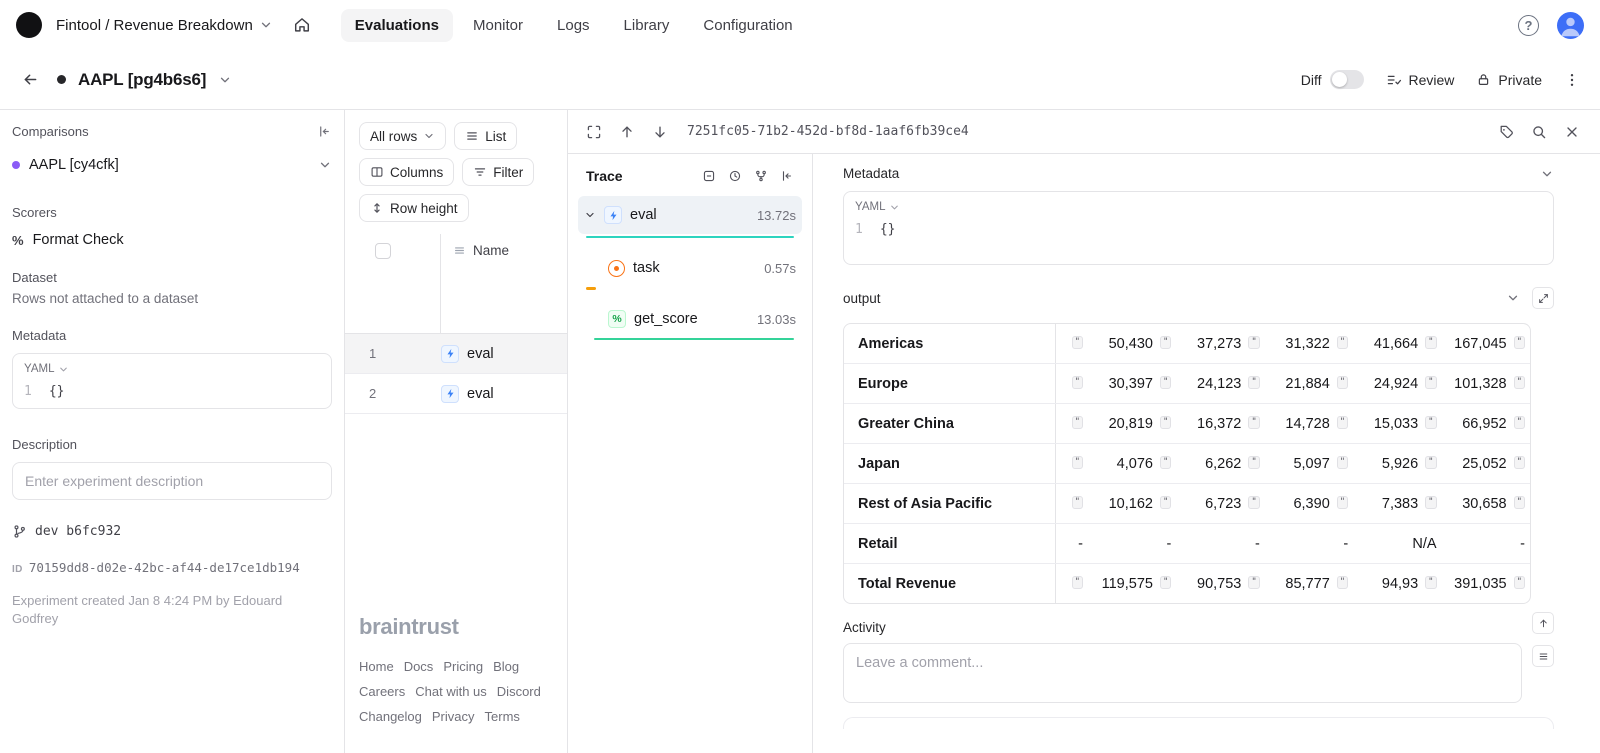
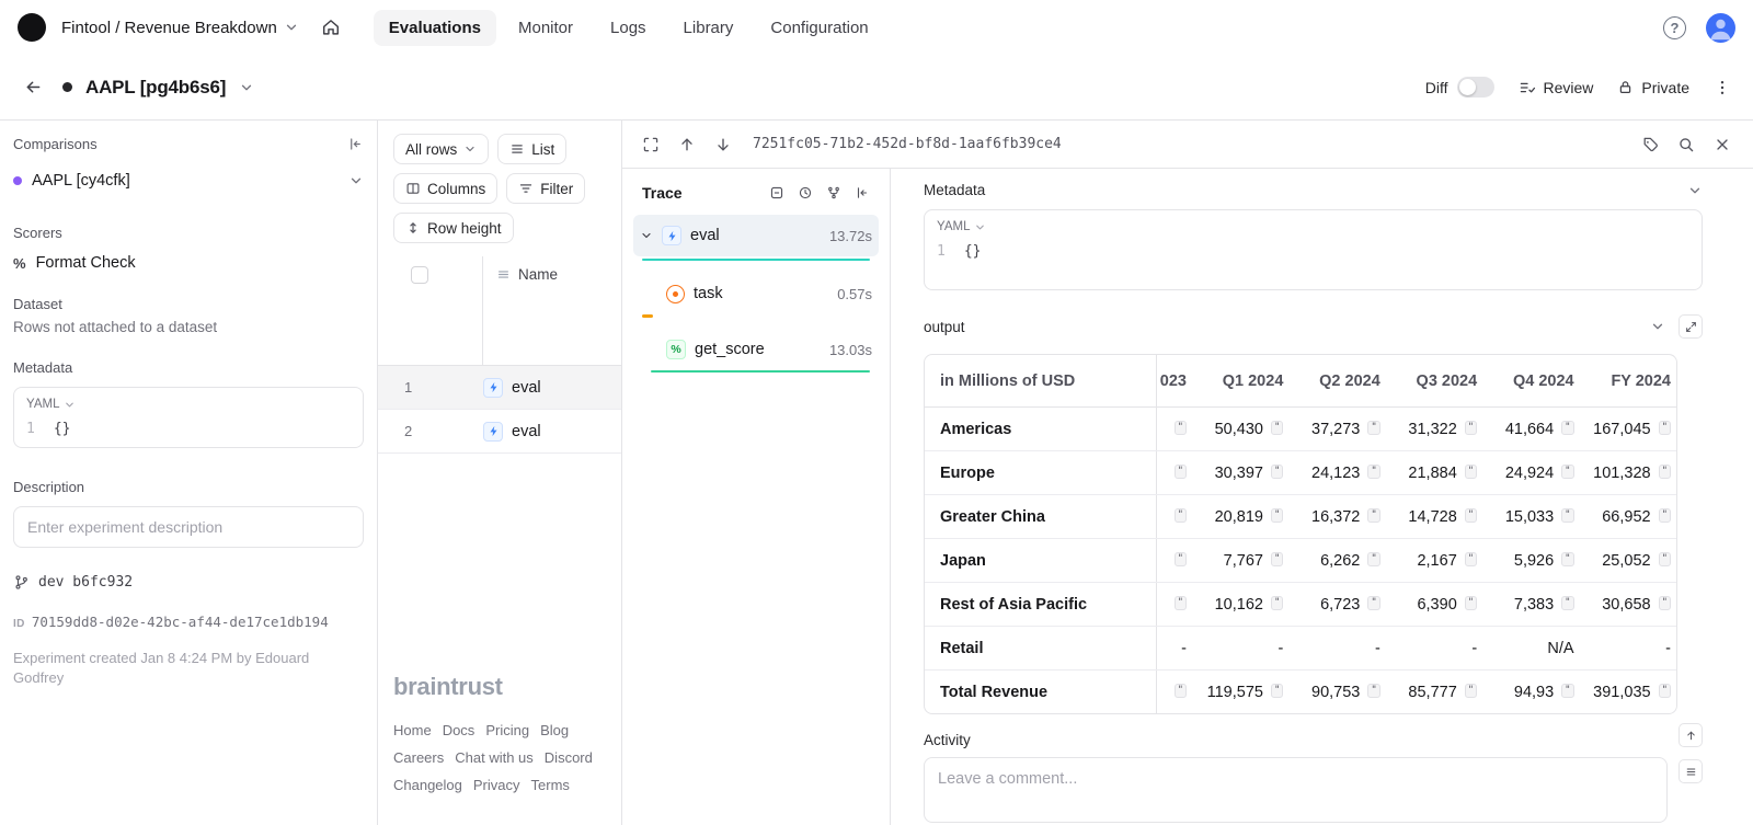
  Fintool / Revenue Breakdown
  Evaluations
  Monitor
  Logs
  Library
  Configuration
  ?
  AAPL [pg4b6s6]
  Diff
  Review
  Private
  Comparisons
  AAPL [cy4cfk]
  Scorers
  %
  Format Check
  Dataset
  Rows not attached to a dataset
  Metadata
  YAML
  1
  {}
  Description
  Enter experiment description
  dev b6fc932
  ID
  70159dd8-d02e-42bc-af44-de17ce1db194
  Experiment created Jan 8 4:24 PM by Edouard Godfrey
  All rows
  List
  Columns
  Filter
  Row height
  Name
  1
  eval
  2
  eval
  braintrust
  Home Docs Pricing Blog
  Careers Chat with us Discord
  Changelog Privacy Terms
  7251fc05-71b2-452d-bf8d-1aaf6fb39ce4
  Trace
  eval
  13.72s
  task
  0.57s
  %
  get_score
  13.03s
  Metadata
  YAML
  1
  {}
  output
+ in Millions of USD
+ 023
+ Q1 2024
+ Q2 2024
+ Q3 2024
+ Q4 2024
+ FY 2024
  Americas
  "
  50,430
  "
  37,273
  "
  31,322
  "
  41,664
  "
  167,045
  "
  Europe
  "
  30,397
  "
  24,123
  "
  21,884
  "
  24,924
  "
  101,328
  "
  Greater China
  "
  20,819
  "
  16,372
  "
  14,728
  "
  15,033
  "
  66,952
  "
  Japan
  "
- 4,076
+ 7,767
  "
  6,262
  "
- 5,097
+ 2,167
  "
  5,926
  "
  25,052
  "
  Rest of Asia Pacific
  "
  10,162
  "
  6,723
  "
  6,390
  "
  7,383
  "
  30,658
  "
  Retail
  -
  -
  -
  -
  N/A
  -
  Total Revenue
  "
  119,575
  "
  90,753
  "
  85,777
  "
  94,93
  "
  391,035
  "
  Activity
  Leave a comment...
